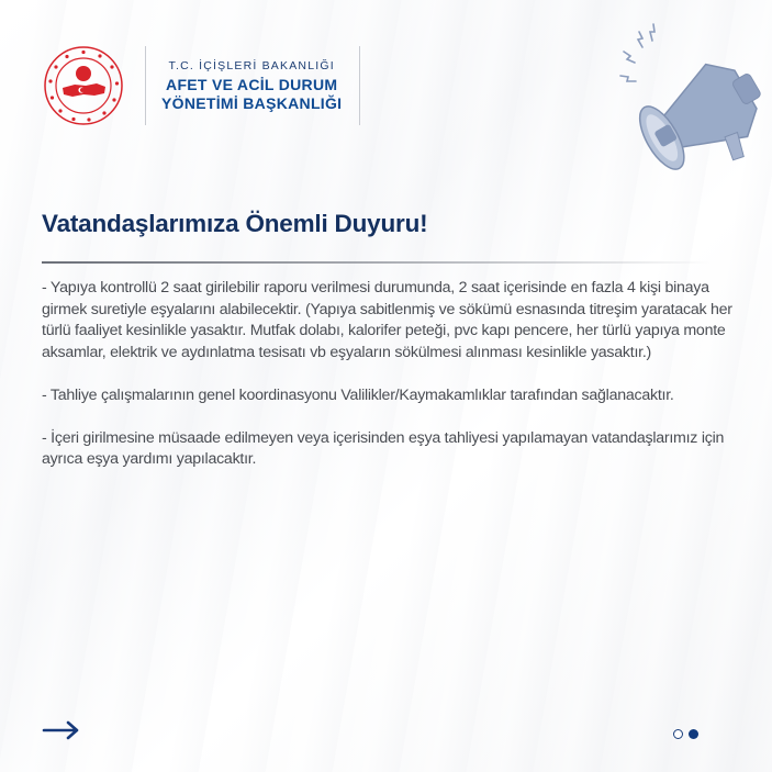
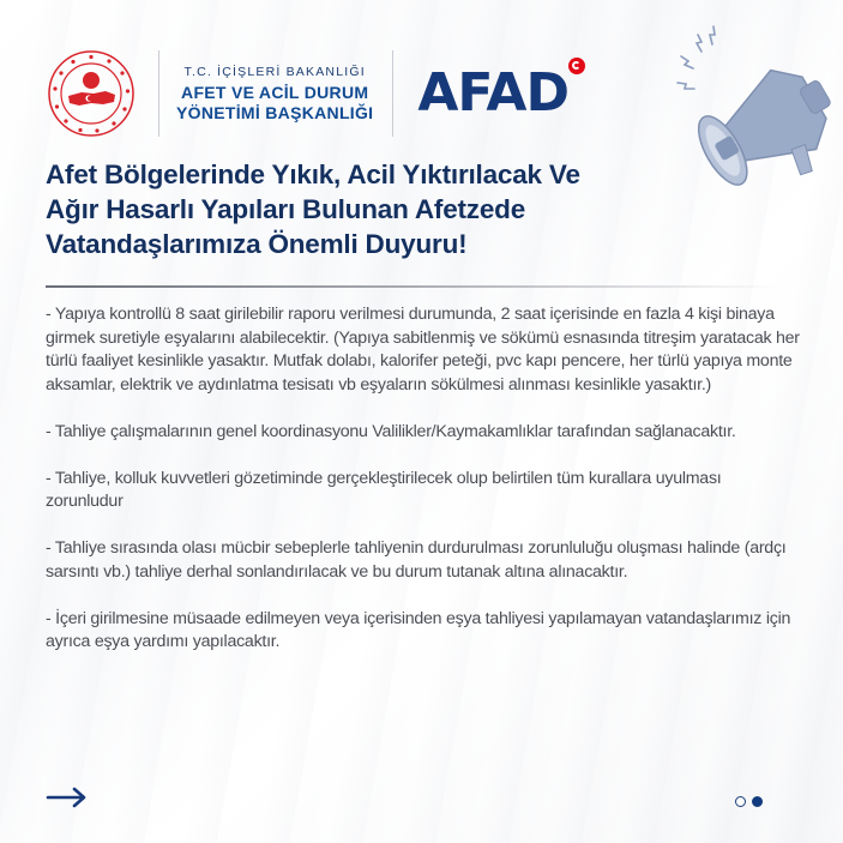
  T.C. İÇİŞLERİ BAKANLIĞI
  AFET VE ACİL DURUM
  YÖNETİMİ BAŞKANLIĞI
+ AFAD
+ Afet Bölgelerinde Yıkık, Acil Yıktırılacak Ve
+ Ağır Hasarlı Yapıları Bulunan Afetzede
  Vatandaşlarımıza Önemli Duyuru!
- - Yapıya kontrollü 2 saat girilebilir raporu verilmesi durumunda, 2 saat içerisinde en fazla 4 kişi binaya girmek suretiyle eşyalarını alabilecektir. (Yapıya sabitlenmiş ve sökümü esnasında titreşim yaratacak her türlü faaliyet kesinlikle yasaktır. Mutfak dolabı, kalorifer peteği, pvc kapı pencere, her türlü yapıya monte aksamlar, elektrik ve aydınlatma tesisatı vb eşyaların sökülmesi alınması kesinlikle yasaktır.)
+ - Yapıya kontrollü 8 saat girilebilir raporu verilmesi durumunda, 2 saat içerisinde en fazla 4 kişi binaya girmek suretiyle eşyalarını alabilecektir. (Yapıya sabitlenmiş ve sökümü esnasında titreşim yaratacak her türlü faaliyet kesinlikle yasaktır. Mutfak dolabı, kalorifer peteği, pvc kapı pencere, her türlü yapıya monte aksamlar, elektrik ve aydınlatma tesisatı vb eşyaların sökülmesi alınması kesinlikle yasaktır.)
  - Tahliye çalışmalarının genel koordinasyonu Valilikler/Kaymakamlıklar tarafından sağlanacaktır.
+ - Tahliye, kolluk kuvvetleri gözetiminde gerçekleştirilecek olup belirtilen tüm kurallara uyulması zorunludur
+ - Tahliye sırasında olası mücbir sebeplerle tahliyenin durdurulması zorunluluğu oluşması halinde (ardçı sarsıntı vb.) tahliye derhal sonlandırılacak ve bu durum tutanak altına alınacaktır.
  - İçeri girilmesine müsaade edilmeyen veya içerisinden eşya tahliyesi yapılamayan vatandaşlarımız için ayrıca eşya yardımı yapılacaktır.
